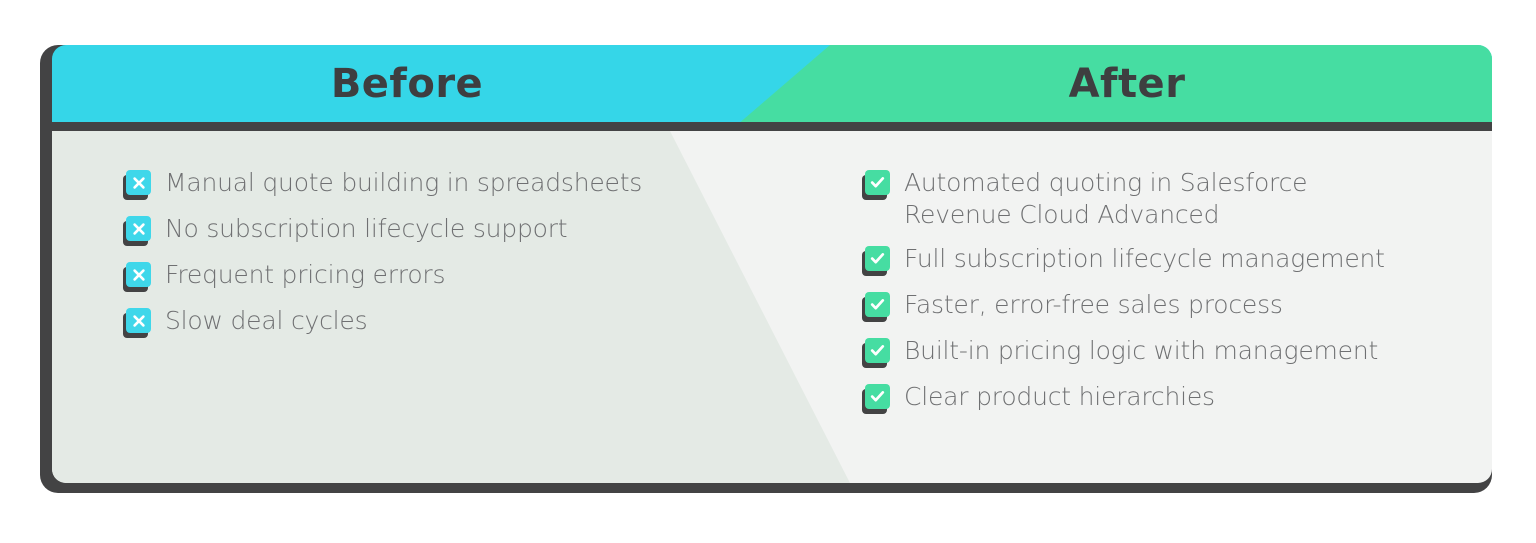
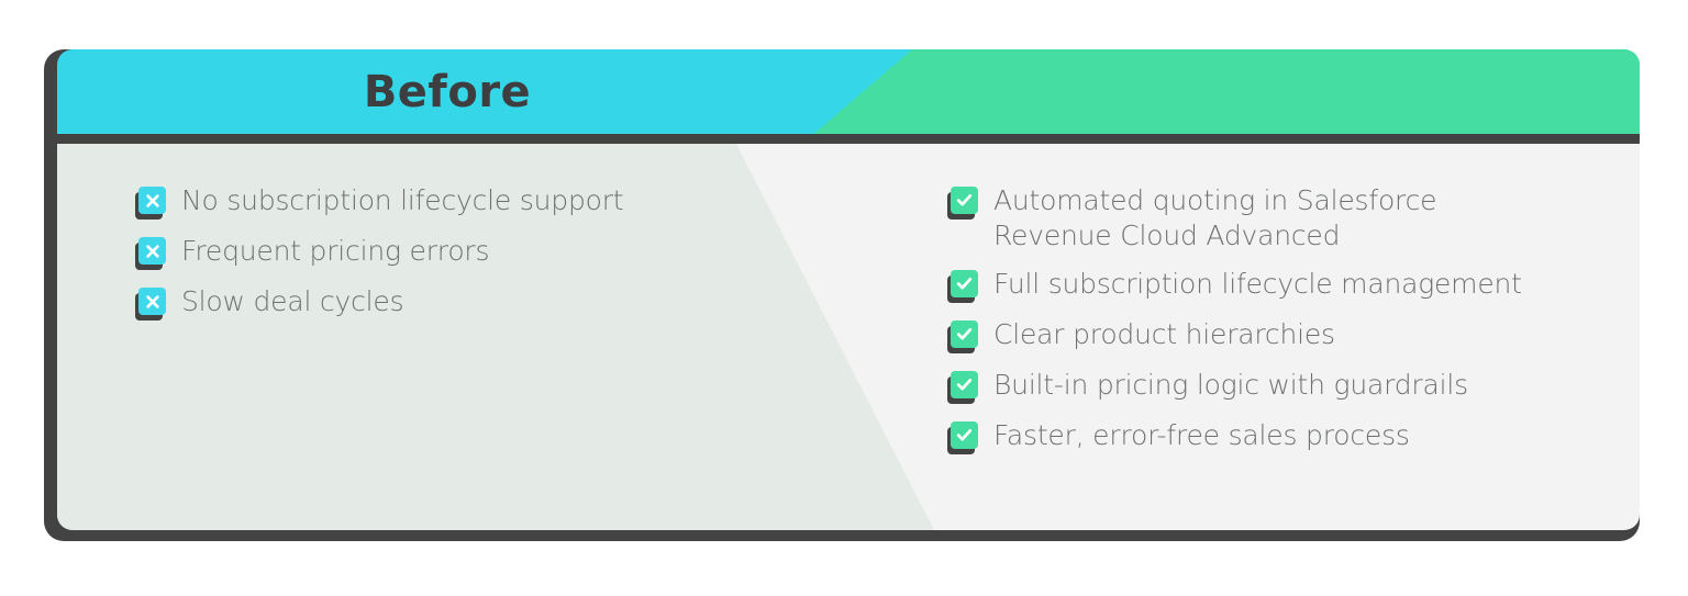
  Before
- After
- Manual quote building in spreadsheets
  No subscription lifecycle support
  Frequent pricing errors
  Slow deal cycles
  Automated quoting in Salesforce
  Revenue Cloud Advanced
  Full subscription lifecycle management
- Faster, error-free sales process
+ Clear product hierarchies
- Built-in pricing logic with management
+ Built-in pricing logic with guardrails
- Clear product hierarchies
+ Faster, error-free sales process
